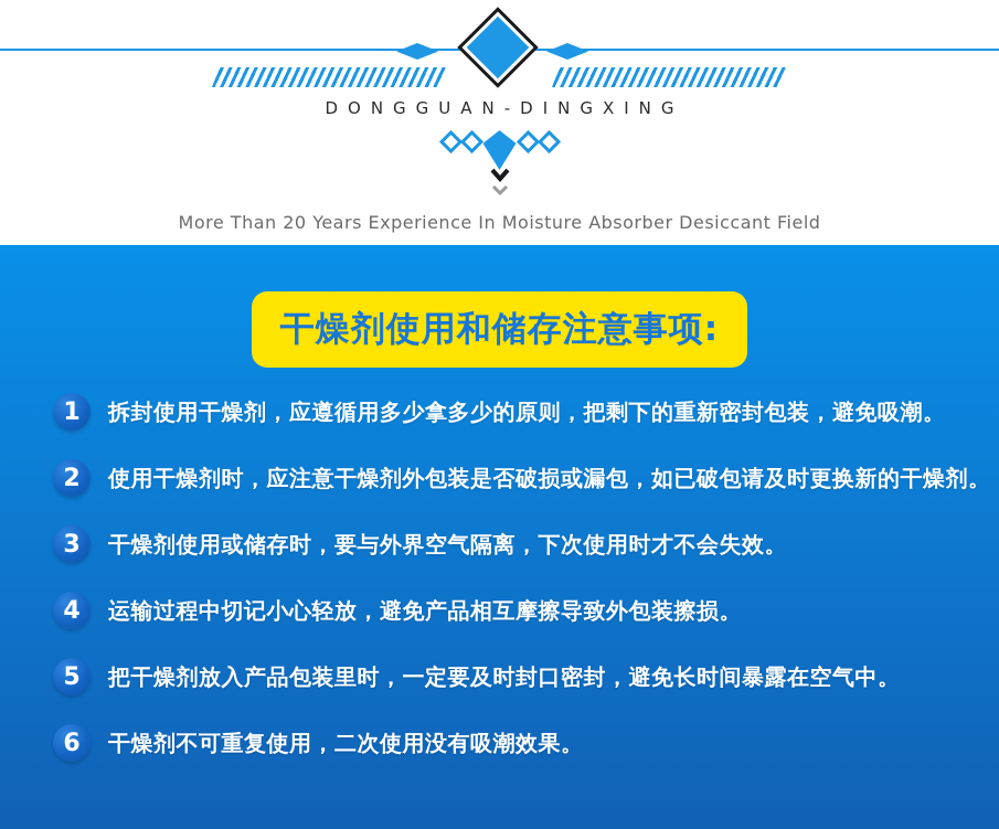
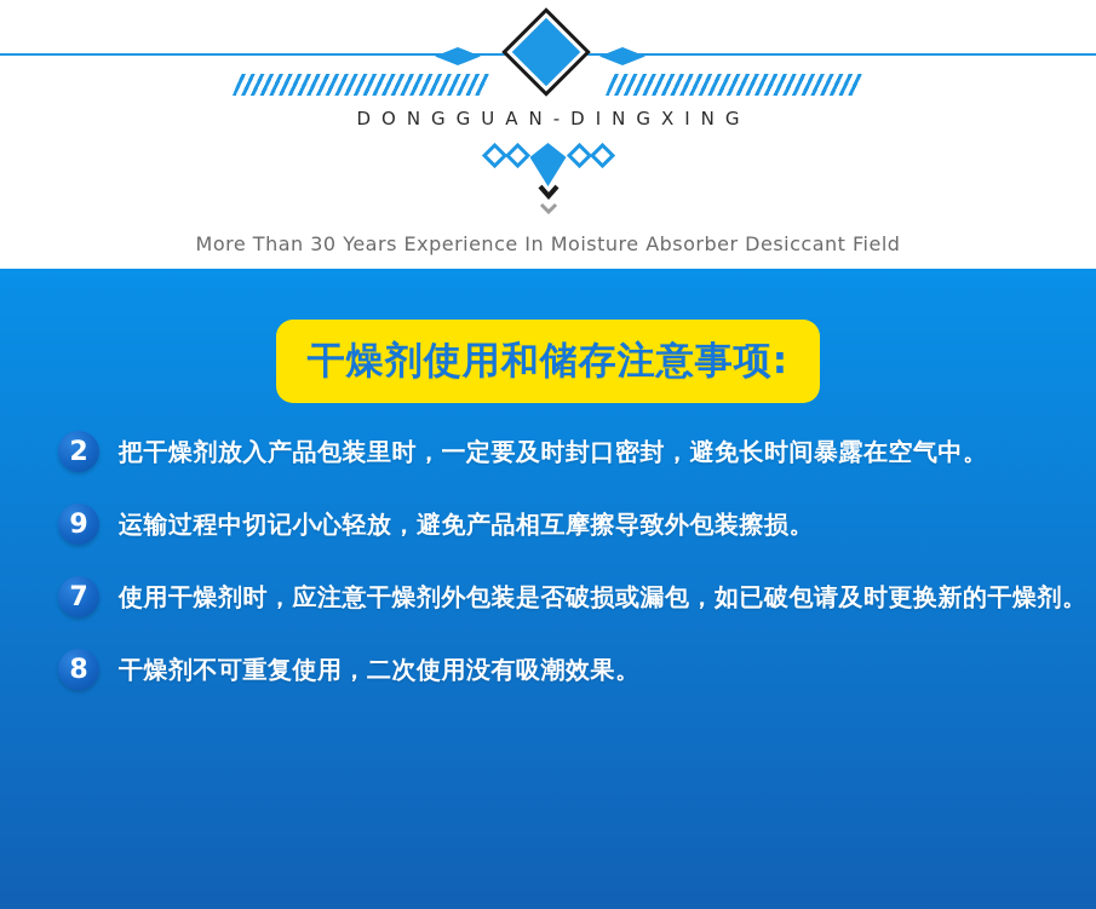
  DONGGUAN-DINGXING
- More Than 20 Years Experience In Moisture Absorber Desiccant Field
+ More Than 30 Years Experience In Moisture Absorber Desiccant Field
  干燥剂使用和储存注意事项:
- 1
- 拆封使用干燥剂，应遵循用多少拿多少的原则，把剩下的重新密封包装，避免吸潮。
  2
- 使用干燥剂时，应注意干燥剂外包装是否破损或漏包，如已破包请及时更换新的干燥剂。
+ 把干燥剂放入产品包装里时，一定要及时封口密封，避免长时间暴露在空气中。
- 3
- 干燥剂使用或储存时，要与外界空气隔离，下次使用时才不会失效。
- 4
+ 9
  运输过程中切记小心轻放，避免产品相互摩擦导致外包装擦损。
- 5
+ 7
- 把干燥剂放入产品包装里时，一定要及时封口密封，避免长时间暴露在空气中。
+ 使用干燥剂时，应注意干燥剂外包装是否破损或漏包，如已破包请及时更换新的干燥剂。
- 6
+ 8
  干燥剂不可重复使用，二次使用没有吸潮效果。
